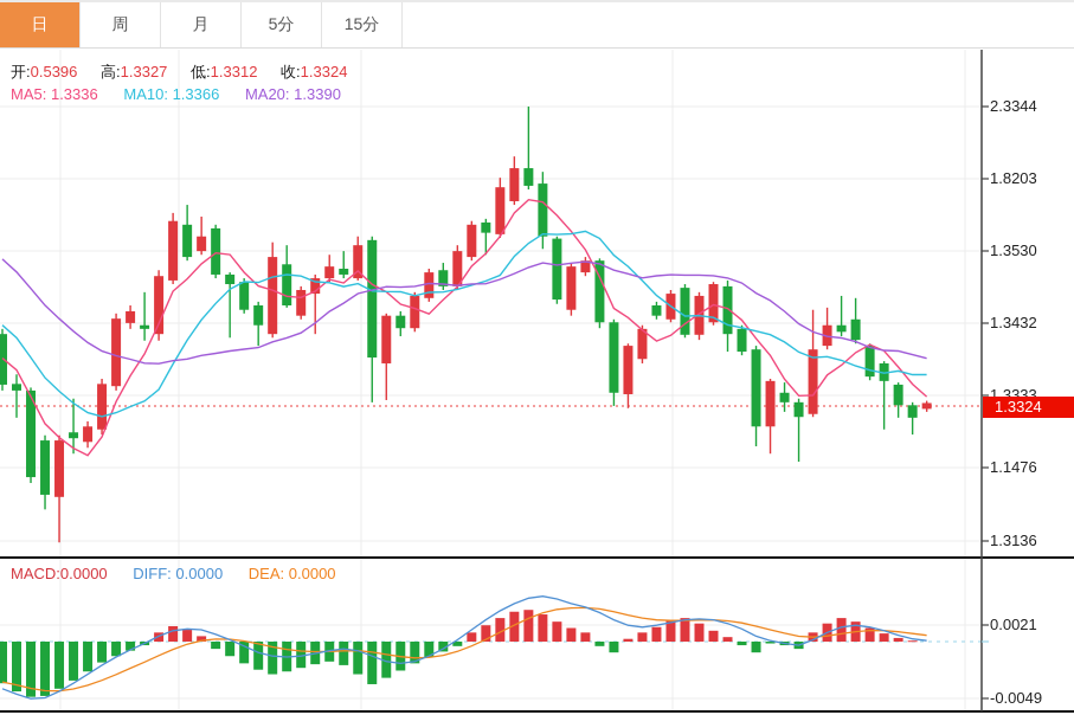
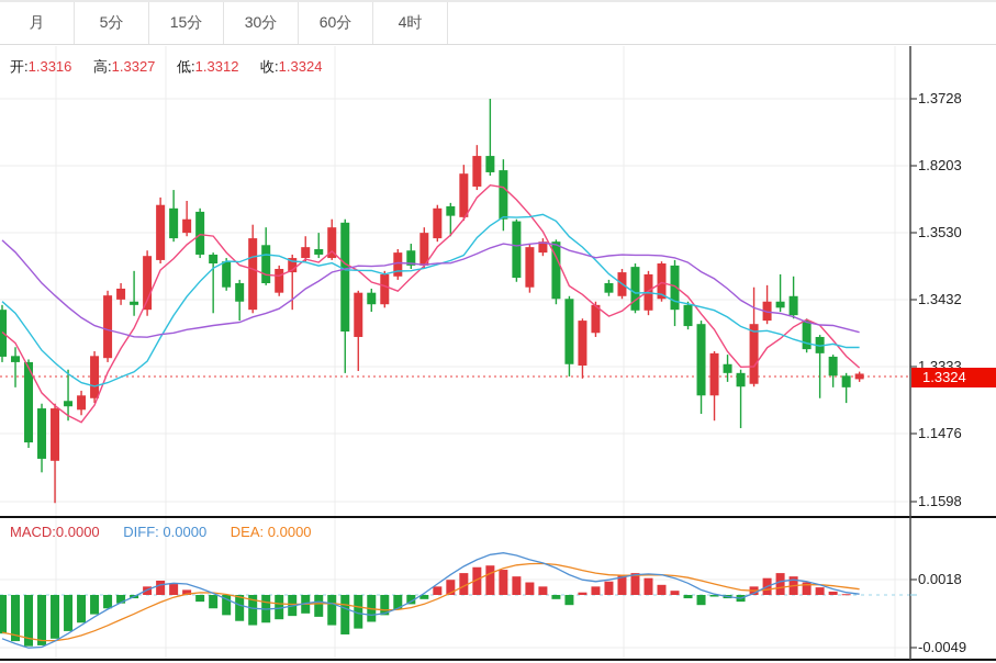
- 日
- 周
  月
  5分
  15分
+ 30分
+ 60分
+ 4时
- 开:0.5396 高:1.3327 低:1.3312 收:1.3324
+ 开:1.3316 高:1.3327 低:1.3312 收:1.3324
- MA5: 1.3336 MA10: 1.3366 MA20: 1.3390
  MACD:0.0000 DIFF: 0.0000 DEA: 0.0000
- 2.3344
+ 1.3728
  1.8203
  1.3530
  1.3432
  1.3333
  1.1476
- 1.3136
+ 1.1598
- 0.0021
+ 0.0018
  -0.0049
  1.3324
